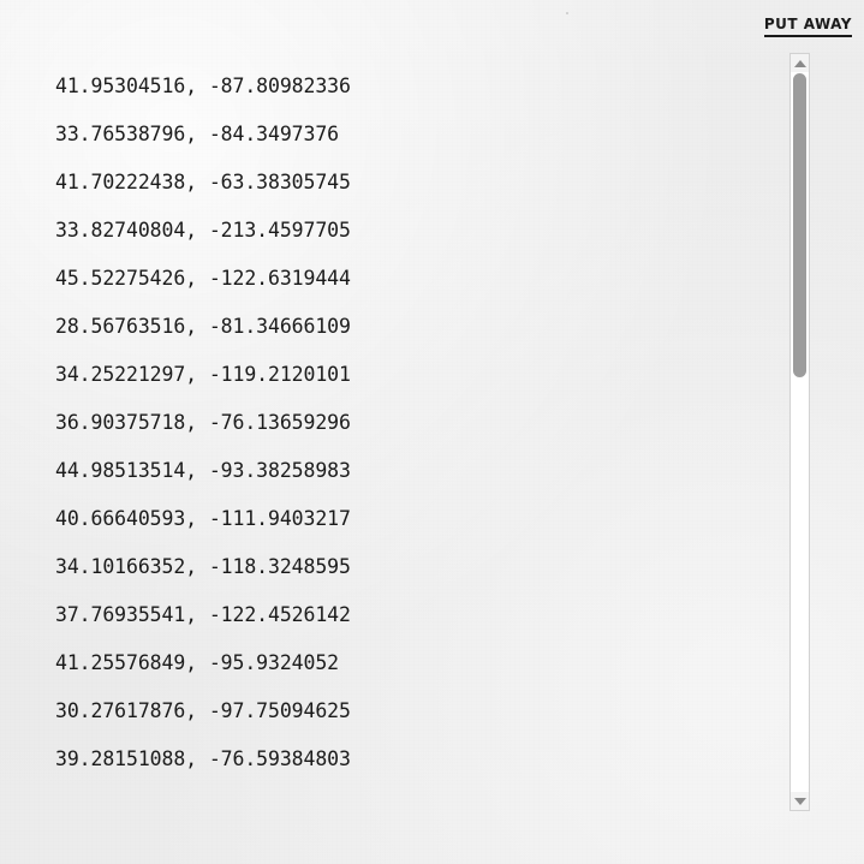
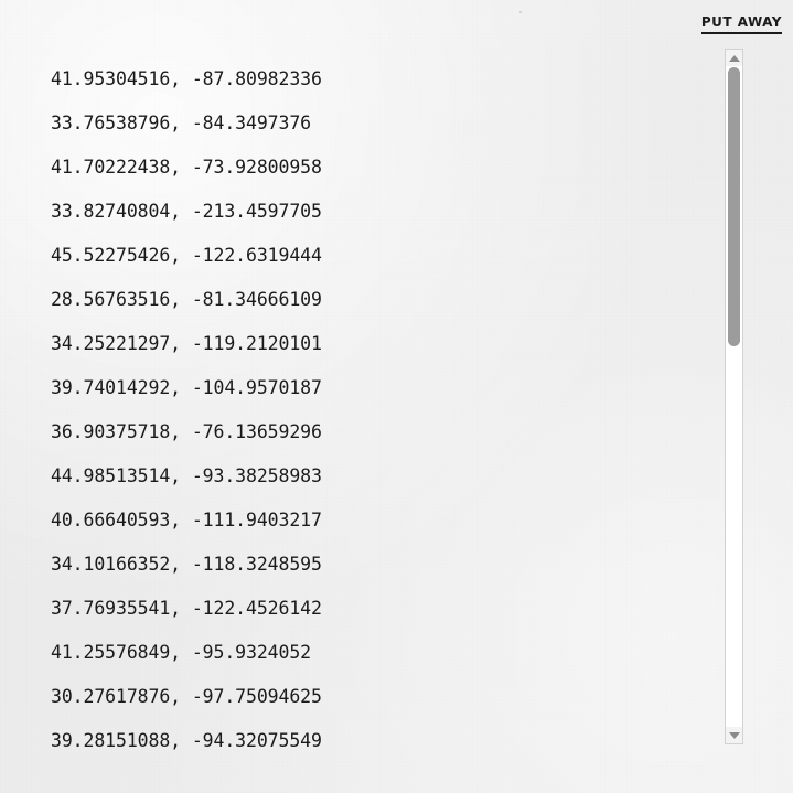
  PUT AWAY
  41.95304516, -87.80982336
  33.76538796, -84.3497376
- 41.70222438, -63.38305745
+ 41.70222438, -73.92800958
  33.82740804, -213.4597705
  45.52275426, -122.6319444
  28.56763516, -81.34666109
  34.25221297, -119.2120101
+ 39.74014292, -104.9570187
  36.90375718, -76.13659296
  44.98513514, -93.38258983
  40.66640593, -111.9403217
  34.10166352, -118.3248595
  37.76935541, -122.4526142
  41.25576849, -95.9324052
  30.27617876, -97.75094625
- 39.28151088, -76.59384803
+ 39.28151088, -94.32075549
